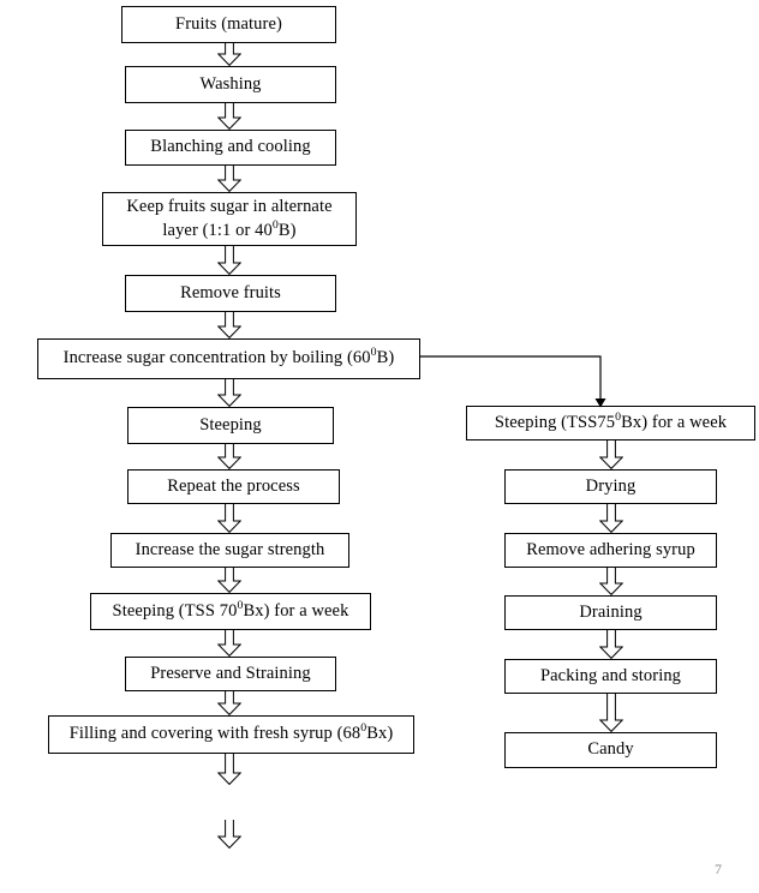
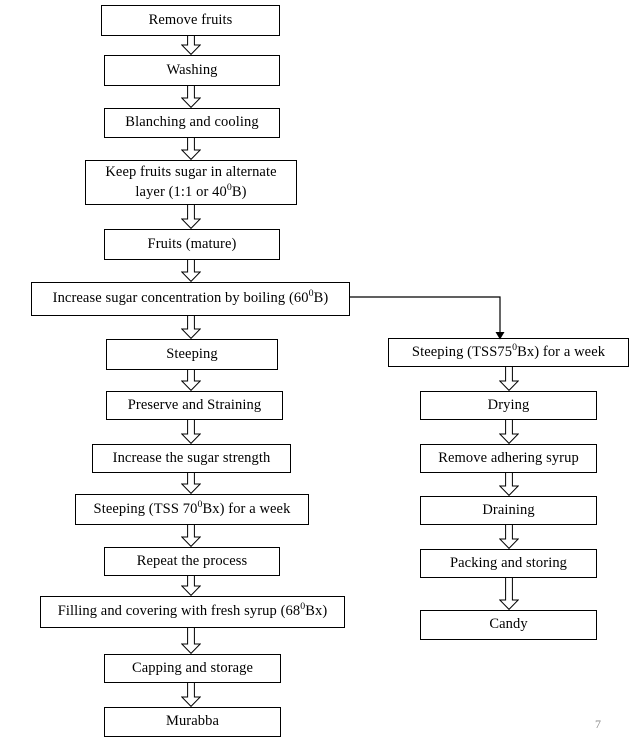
- Fruits (mature)
+ Remove fruits
  Washing
  Blanching and cooling
  Keep fruits sugar in alternate
  layer (1:1 or 400B)
- Remove fruits
+ Fruits (mature)
  Increase sugar concentration by boiling (600B)
  Steeping
- Repeat the process
+ Preserve and Straining
  Increase the sugar strength
  Steeping (TSS 700Bx) for a week
- Preserve and Straining
+ Repeat the process
  Filling and covering with fresh syrup (680Bx)
+ Capping and storage
+ Murabba
  Steeping (TSS750Bx) for a week
  Drying
  Remove adhering syrup
  Draining
  Packing and storing
  Candy
  7
